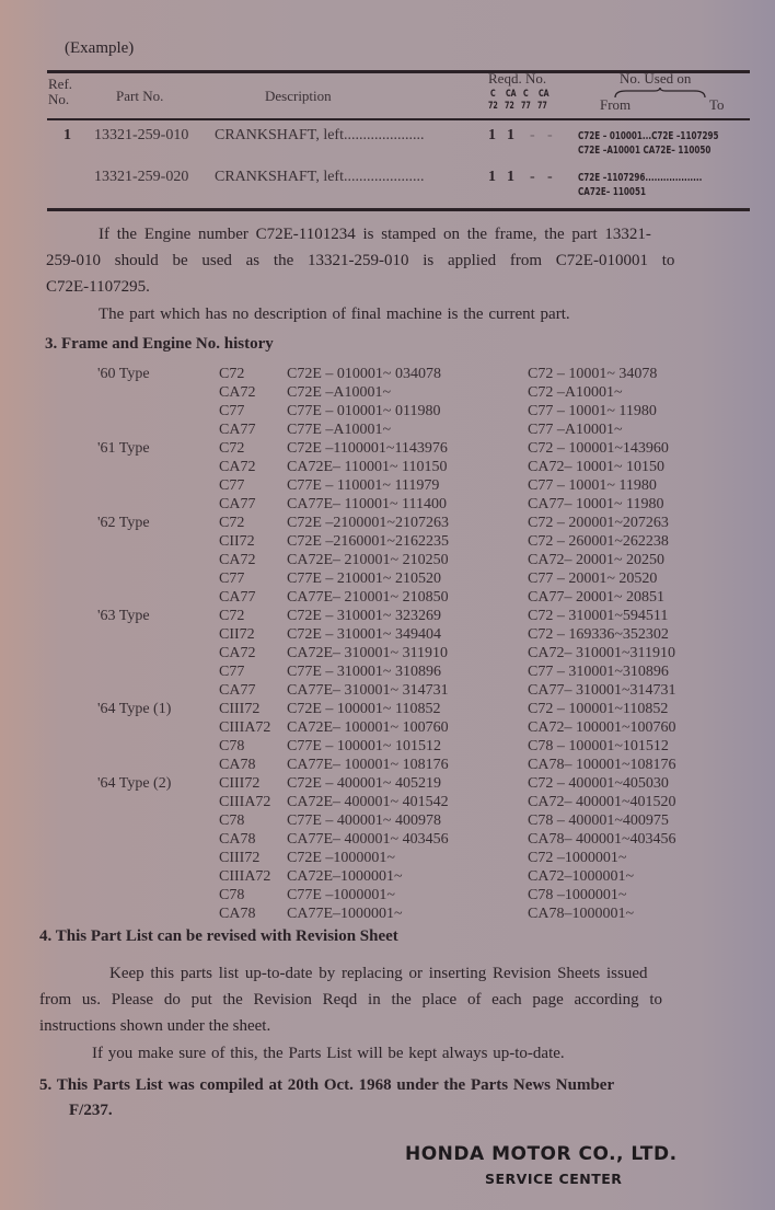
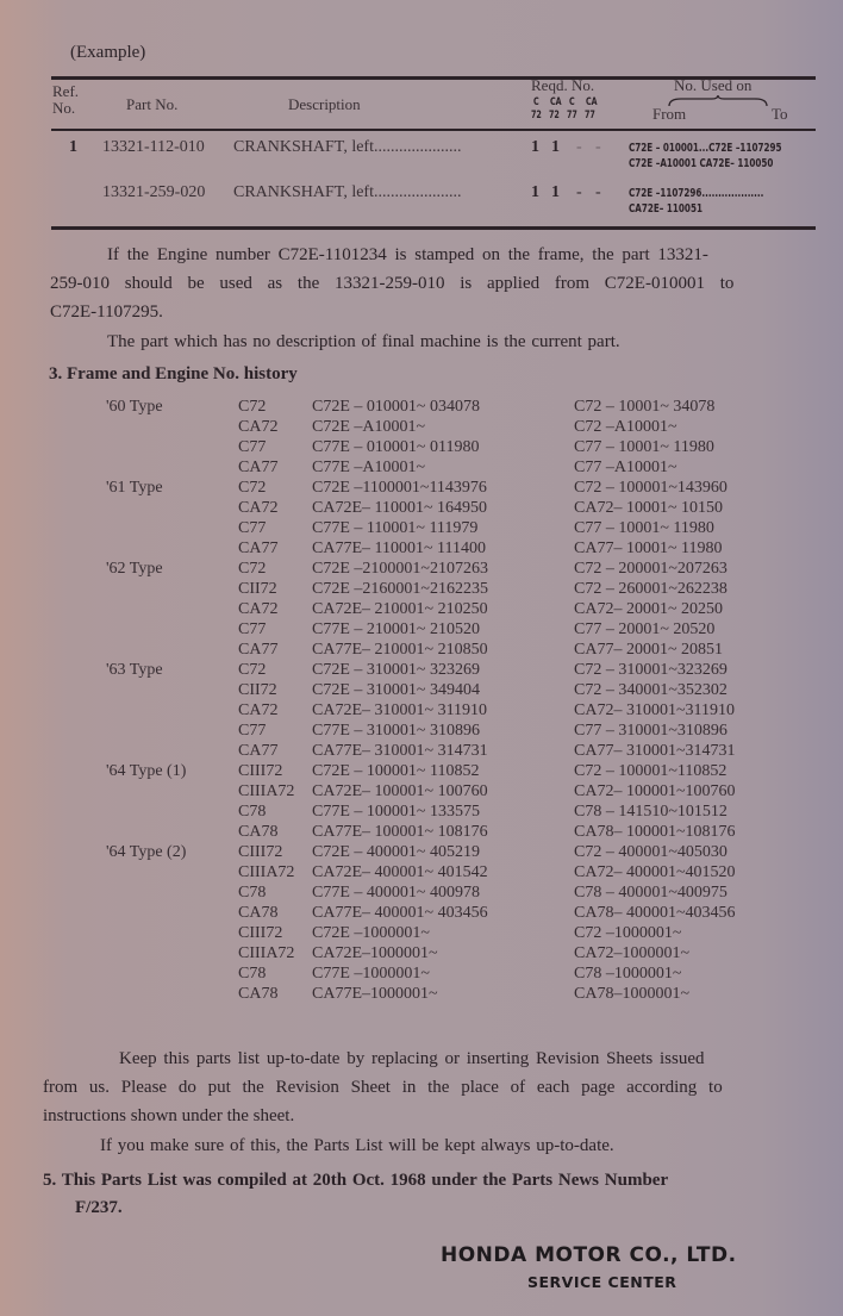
  (Example)
  Ref.
  No.
  Part No.
  Description
  Reqd. No.
  C
  CA
  C
  CA
  72
  72
  77
  77
  No. Used on
  From
  To
  1
- 13321-259-010
+ 13321-112-010
  CRANKSHAFT, left.....................
  1
  1
  -
  -
  C72E – 010001...C72E –1107295
  C72E –A10001 CA72E– 110050
  13321-259-020
  CRANKSHAFT, left.....................
  1
  1
  -
  -
  C72E –1107296...................
  CA72E– 110051
  If the Engine number C72E-1101234 is stamped on the frame, the part 13321-
  259-010 should be used as the 13321-259-010 is applied from C72E-010001 to
  C72E-1107295.
  The part which has no description of final machine is the current part.
  3. Frame and Engine No. history
  '60 Type
  C72
  C72E – 010001~ 034078
  C72 – 10001~ 34078
  CA72
  C72E –A10001~
  C72 –A10001~
  C77
  C77E – 010001~ 011980
  C77 – 10001~ 11980
  CA77
  C77E –A10001~
  C77 –A10001~
  '61 Type
  C72
  C72E –1100001~1143976
  C72 – 100001~143960
  CA72
- CA72E– 110001~ 110150
+ CA72E– 110001~ 164950
  CA72– 10001~ 10150
  C77
  C77E – 110001~ 111979
  C77 – 10001~ 11980
  CA77
  CA77E– 110001~ 111400
  CA77– 10001~ 11980
  '62 Type
  C72
  C72E –2100001~2107263
  C72 – 200001~207263
  CII72
  C72E –2160001~2162235
  C72 – 260001~262238
  CA72
  CA72E– 210001~ 210250
  CA72– 20001~ 20250
  C77
  C77E – 210001~ 210520
  C77 – 20001~ 20520
  CA77
  CA77E– 210001~ 210850
  CA77– 20001~ 20851
  '63 Type
  C72
  C72E – 310001~ 323269
- C72 – 310001~594511
+ C72 – 310001~323269
  CII72
  C72E – 310001~ 349404
- C72 – 169336~352302
+ C72 – 340001~352302
  CA72
  CA72E– 310001~ 311910
  CA72– 310001~311910
  C77
  C77E – 310001~ 310896
  C77 – 310001~310896
  CA77
  CA77E– 310001~ 314731
  CA77– 310001~314731
  '64 Type (1)
  CIII72
  C72E – 100001~ 110852
  C72 – 100001~110852
  CIIIA72
  CA72E– 100001~ 100760
  CA72– 100001~100760
  C78
- C77E – 100001~ 101512
+ C77E – 100001~ 133575
- C78 – 100001~101512
+ C78 – 141510~101512
  CA78
  CA77E– 100001~ 108176
  CA78– 100001~108176
  '64 Type (2)
  CIII72
  C72E – 400001~ 405219
  C72 – 400001~405030
  CIIIA72
  CA72E– 400001~ 401542
  CA72– 400001~401520
  C78
  C77E – 400001~ 400978
  C78 – 400001~400975
  CA78
  CA77E– 400001~ 403456
  CA78– 400001~403456
  CIII72
  C72E –1000001~
  C72 –1000001~
  CIIIA72
  CA72E–1000001~
  CA72–1000001~
  C78
  C77E –1000001~
  C78 –1000001~
  CA78
  CA77E–1000001~
  CA78–1000001~
- 4. This Part List can be revised with Revision Sheet
  Keep this parts list up-to-date by replacing or inserting Revision Sheets issued
- from us. Please do put the Revision Reqd in the place of each page according to
+ from us. Please do put the Revision Sheet in the place of each page according to
  instructions shown under the sheet.
  If you make sure of this, the Parts List will be kept always up-to-date.
  5. This Parts List was compiled at 20th Oct. 1968 under the Parts News Number
  F/237.
  HONDA MOTOR CO., LTD.
  SERVICE CENTER
